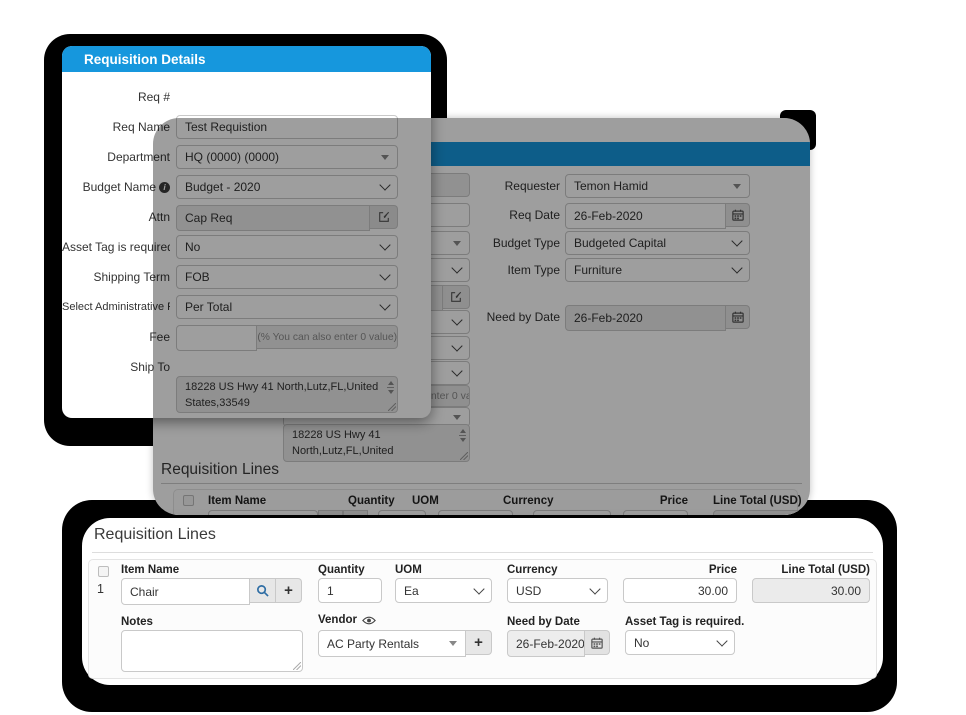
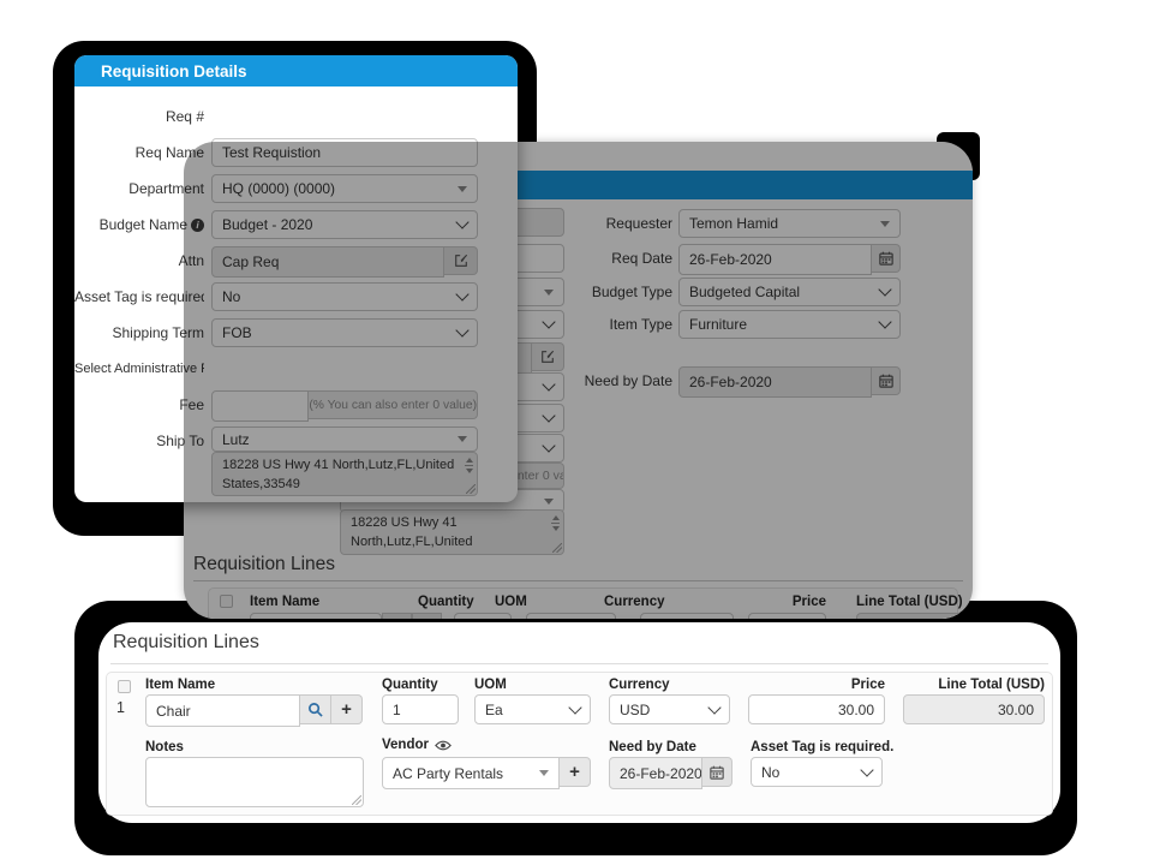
  18228 US Hwy 41 North,Lutz,FL,United
  Requester
  Temon Hamid
  Req Date
  26-Feb-2020
  Budget Type
  Budgeted Capital
  Item Type
  Furniture
  Need by Date
  26-Feb-2020
  Requisition Lines
  Item Name
  Quantity
  UOM
  Currency
  Price
  Line Total (USD)
  Requisition Lines
  1
  Item Name
  Quantity
  UOM
  Currency
  Price
  Line Total (USD)
  Chair
  +
  1
  Ea
  USD
  30.00
  30.00
  Notes
  Vendor
  Need by Date
  Asset Tag is required.
  AC Party Rentals
  +
  26-Feb-2020
  No
  Requisition Details
  Req #
  Req Name
  Test Requistion
  Department
  HQ (0000) (0000)
  Budget Name i
  Budget - 2020
  Attn
  Cap Req
  Asset Tag is require
  No
  Shipping Term
  FOB
  Select Administrative
- Per Total
  Fee
  (% You can also enter 0 value)
  Ship To
+ Lutz
  18228 US Hwy 41 North,Lutz,FL,United States,33549
